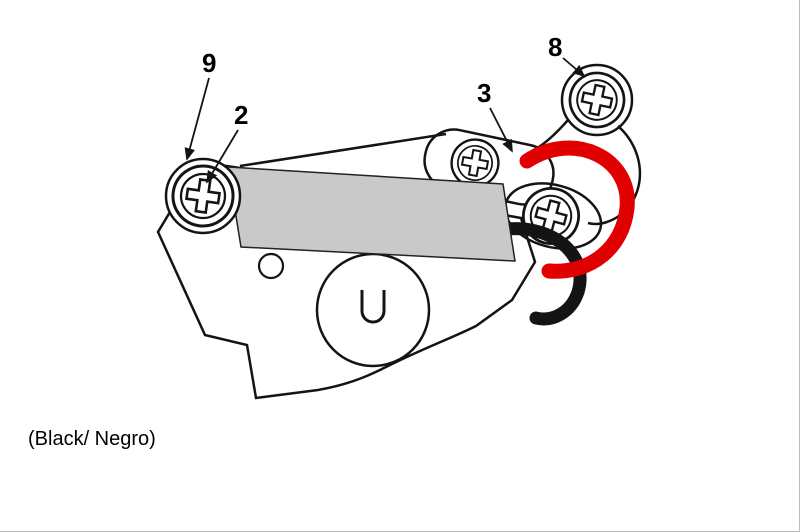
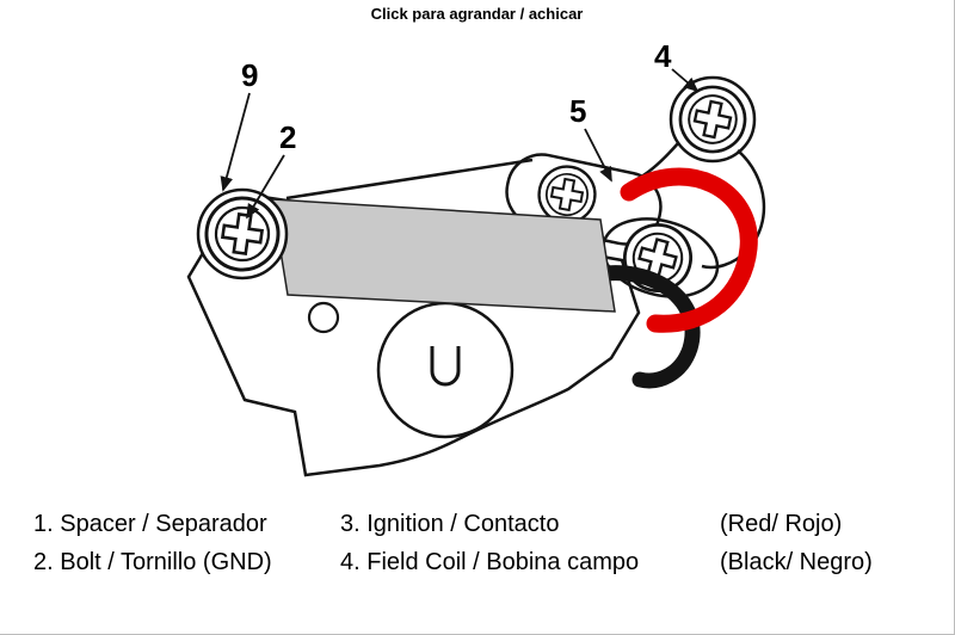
+ Click para agrandar / achicar
  9
  2
- 3
+ 5
- 8
+ 4
+ 1. Spacer / Separador
+ 3. Ignition / Contacto
+ (Red/ Rojo)
+ 2. Bolt / Tornillo (GND)
+ 4. Field Coil / Bobina campo
  (Black/ Negro)
